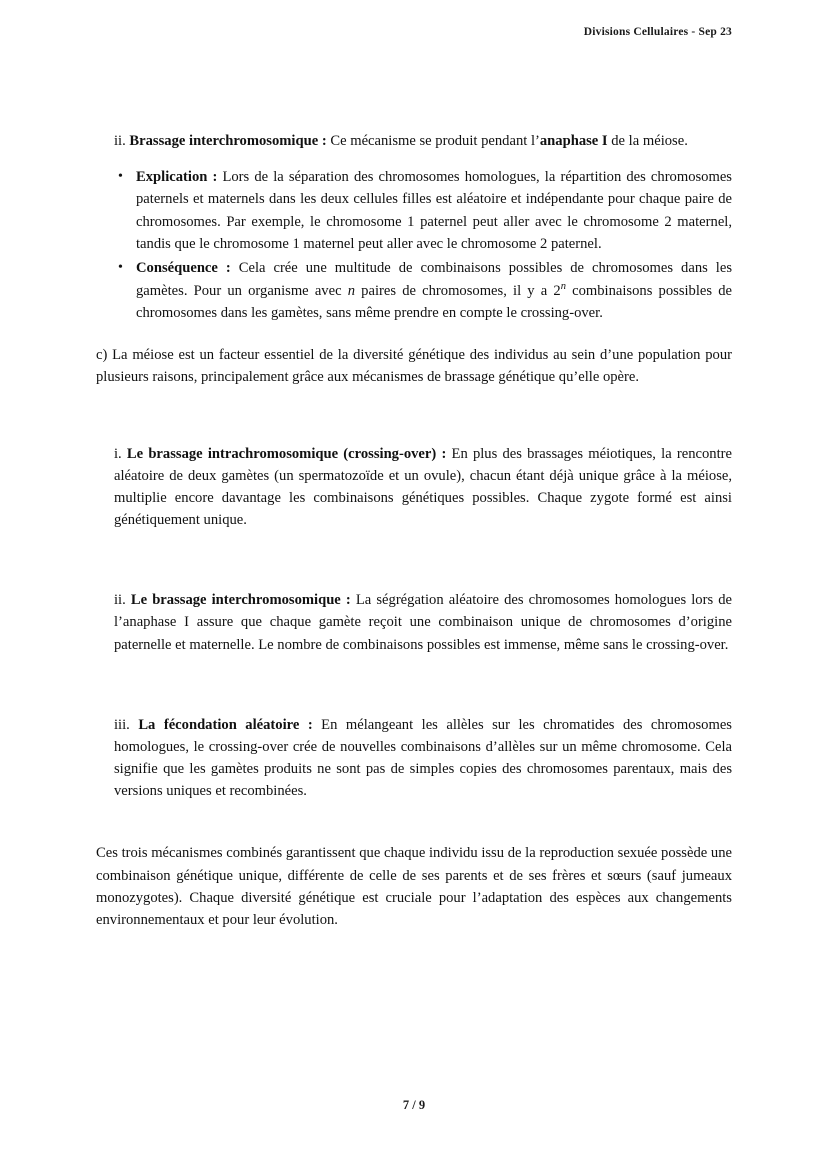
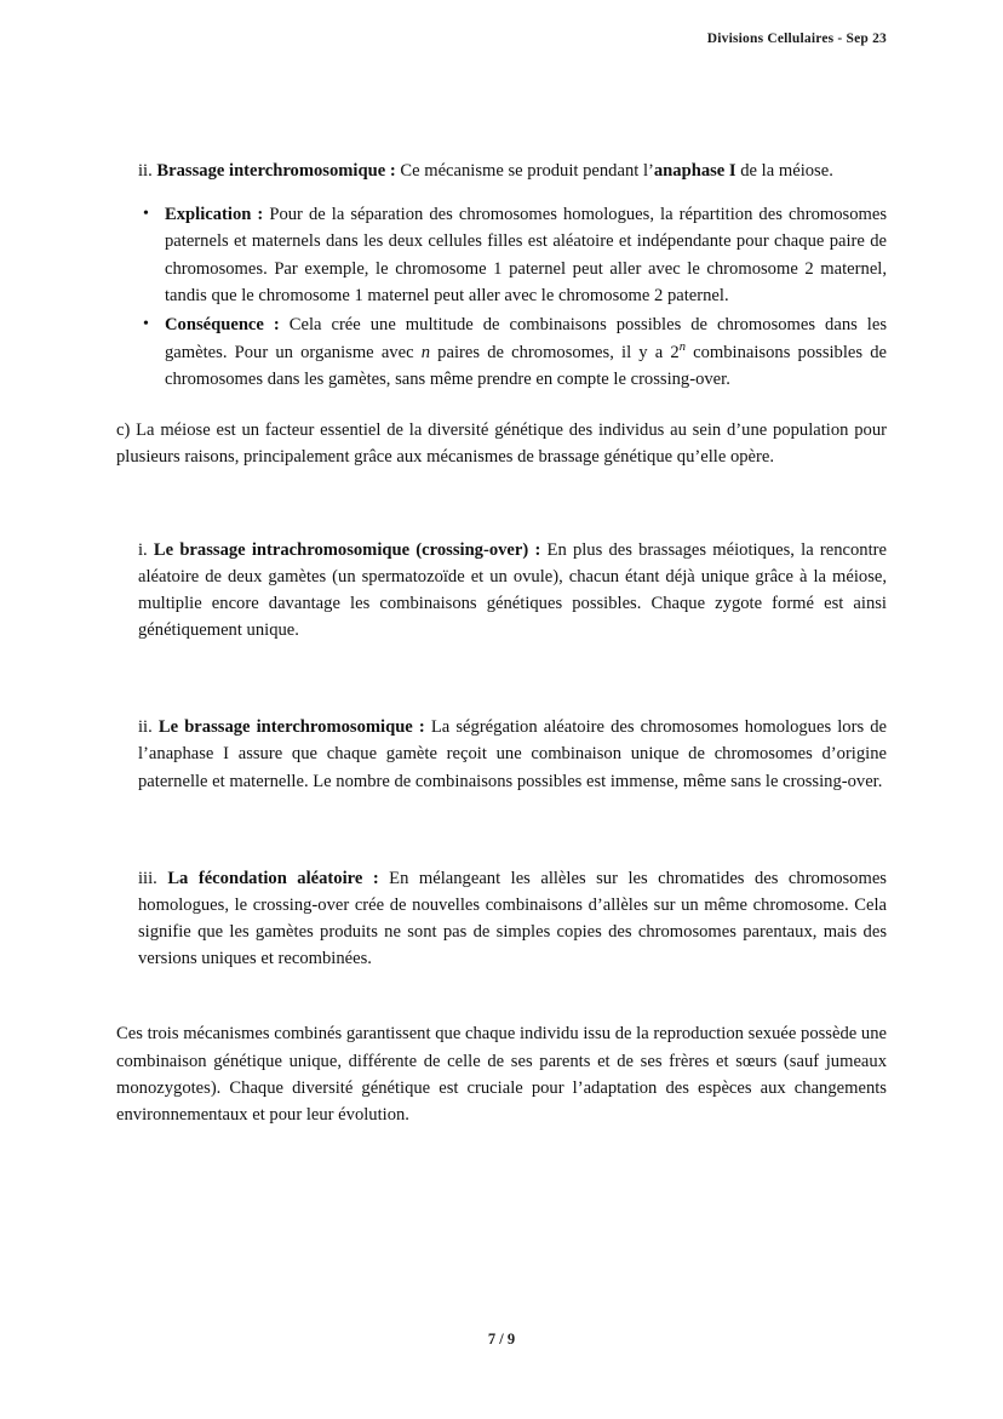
  Divisions Cellulaires - Sep 23
  ii. Brassage interchromosomique : Ce mécanisme se produit pendant l’anaphase I de la méiose.
- Explication : Lors de la séparation des chromosomes homologues, la répartition des chromosomes paternels et maternels dans les deux cellules filles est aléatoire et indépendante pour chaque paire de chromosomes. Par exemple, le chromosome 1 paternel peut aller avec le chromosome 2 maternel, tandis que le chromosome 1 maternel peut aller avec le chromosome 2 paternel.
+ Explication : Pour de la séparation des chromosomes homologues, la répartition des chromosomes paternels et maternels dans les deux cellules filles est aléatoire et indépendante pour chaque paire de chromosomes. Par exemple, le chromosome 1 paternel peut aller avec le chromosome 2 maternel, tandis que le chromosome 1 maternel peut aller avec le chromosome 2 paternel.
  Conséquence : Cela crée une multitude de combinaisons possibles de chromosomes dans les gamètes. Pour un organisme avec n paires de chromosomes, il y a 2n combinaisons possibles de chromosomes dans les gamètes, sans même prendre en compte le crossing-over.
  c) La méiose est un facteur essentiel de la diversité génétique des individus au sein d’une population pour plusieurs raisons, principalement grâce aux mécanismes de brassage génétique qu’elle opère.
  i. Le brassage intrachromosomique (crossing-over) : En plus des brassages méiotiques, la rencontre aléatoire de deux gamètes (un spermatozoïde et un ovule), chacun étant déjà unique grâce à la méiose, multiplie encore davantage les combinaisons génétiques possibles. Chaque zygote formé est ainsi génétiquement unique.
  ii. Le brassage interchromosomique : La ségrégation aléatoire des chromosomes homologues lors de l’anaphase I assure que chaque gamète reçoit une combinaison unique de chromosomes d’origine paternelle et maternelle. Le nombre de combinaisons possibles est immense, même sans le crossing-over.
  iii. La fécondation aléatoire : En mélangeant les allèles sur les chromatides des chromosomes homologues, le crossing-over crée de nouvelles combinaisons d’allèles sur un même chromosome. Cela signifie que les gamètes produits ne sont pas de simples copies des chromosomes parentaux, mais des versions uniques et recombinées.
  Ces trois mécanismes combinés garantissent que chaque individu issu de la reproduction sexuée possède une combinaison génétique unique, différente de celle de ses parents et de ses frères et sœurs (sauf jumeaux monozygotes). Chaque diversité génétique est cruciale pour l’adaptation des espèces aux changements environnementaux et pour leur évolution.
  7 / 9
